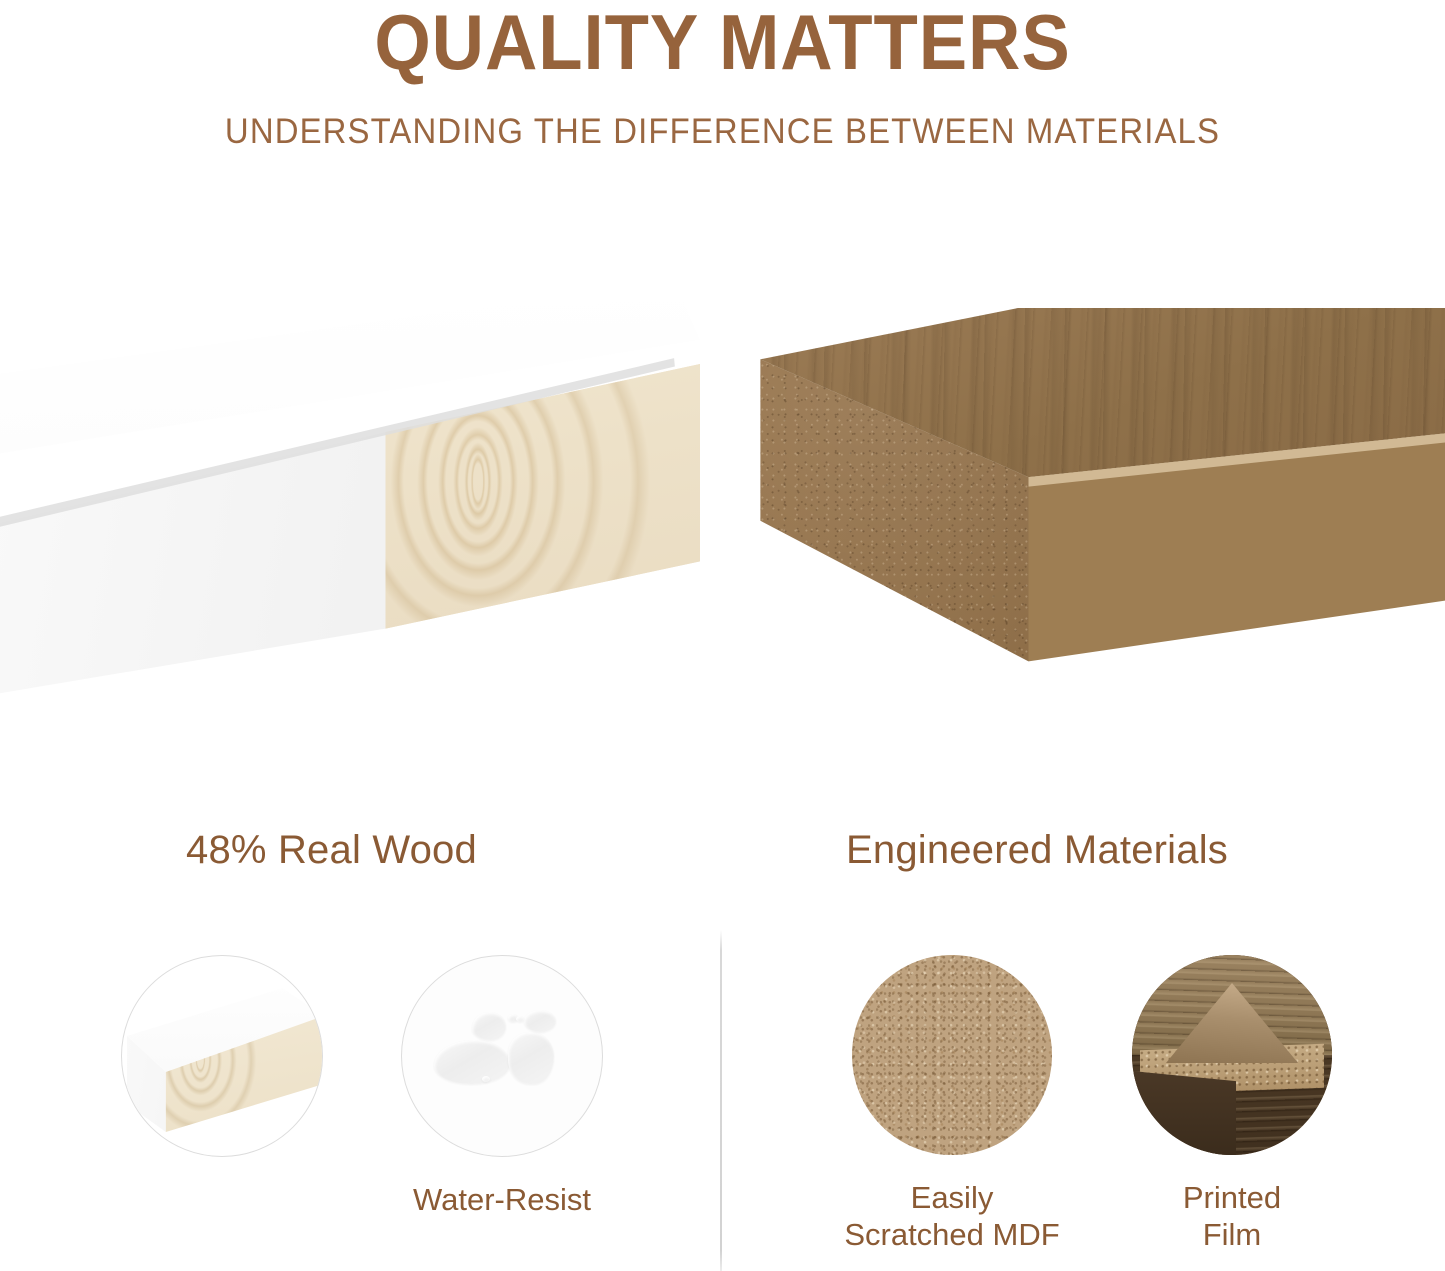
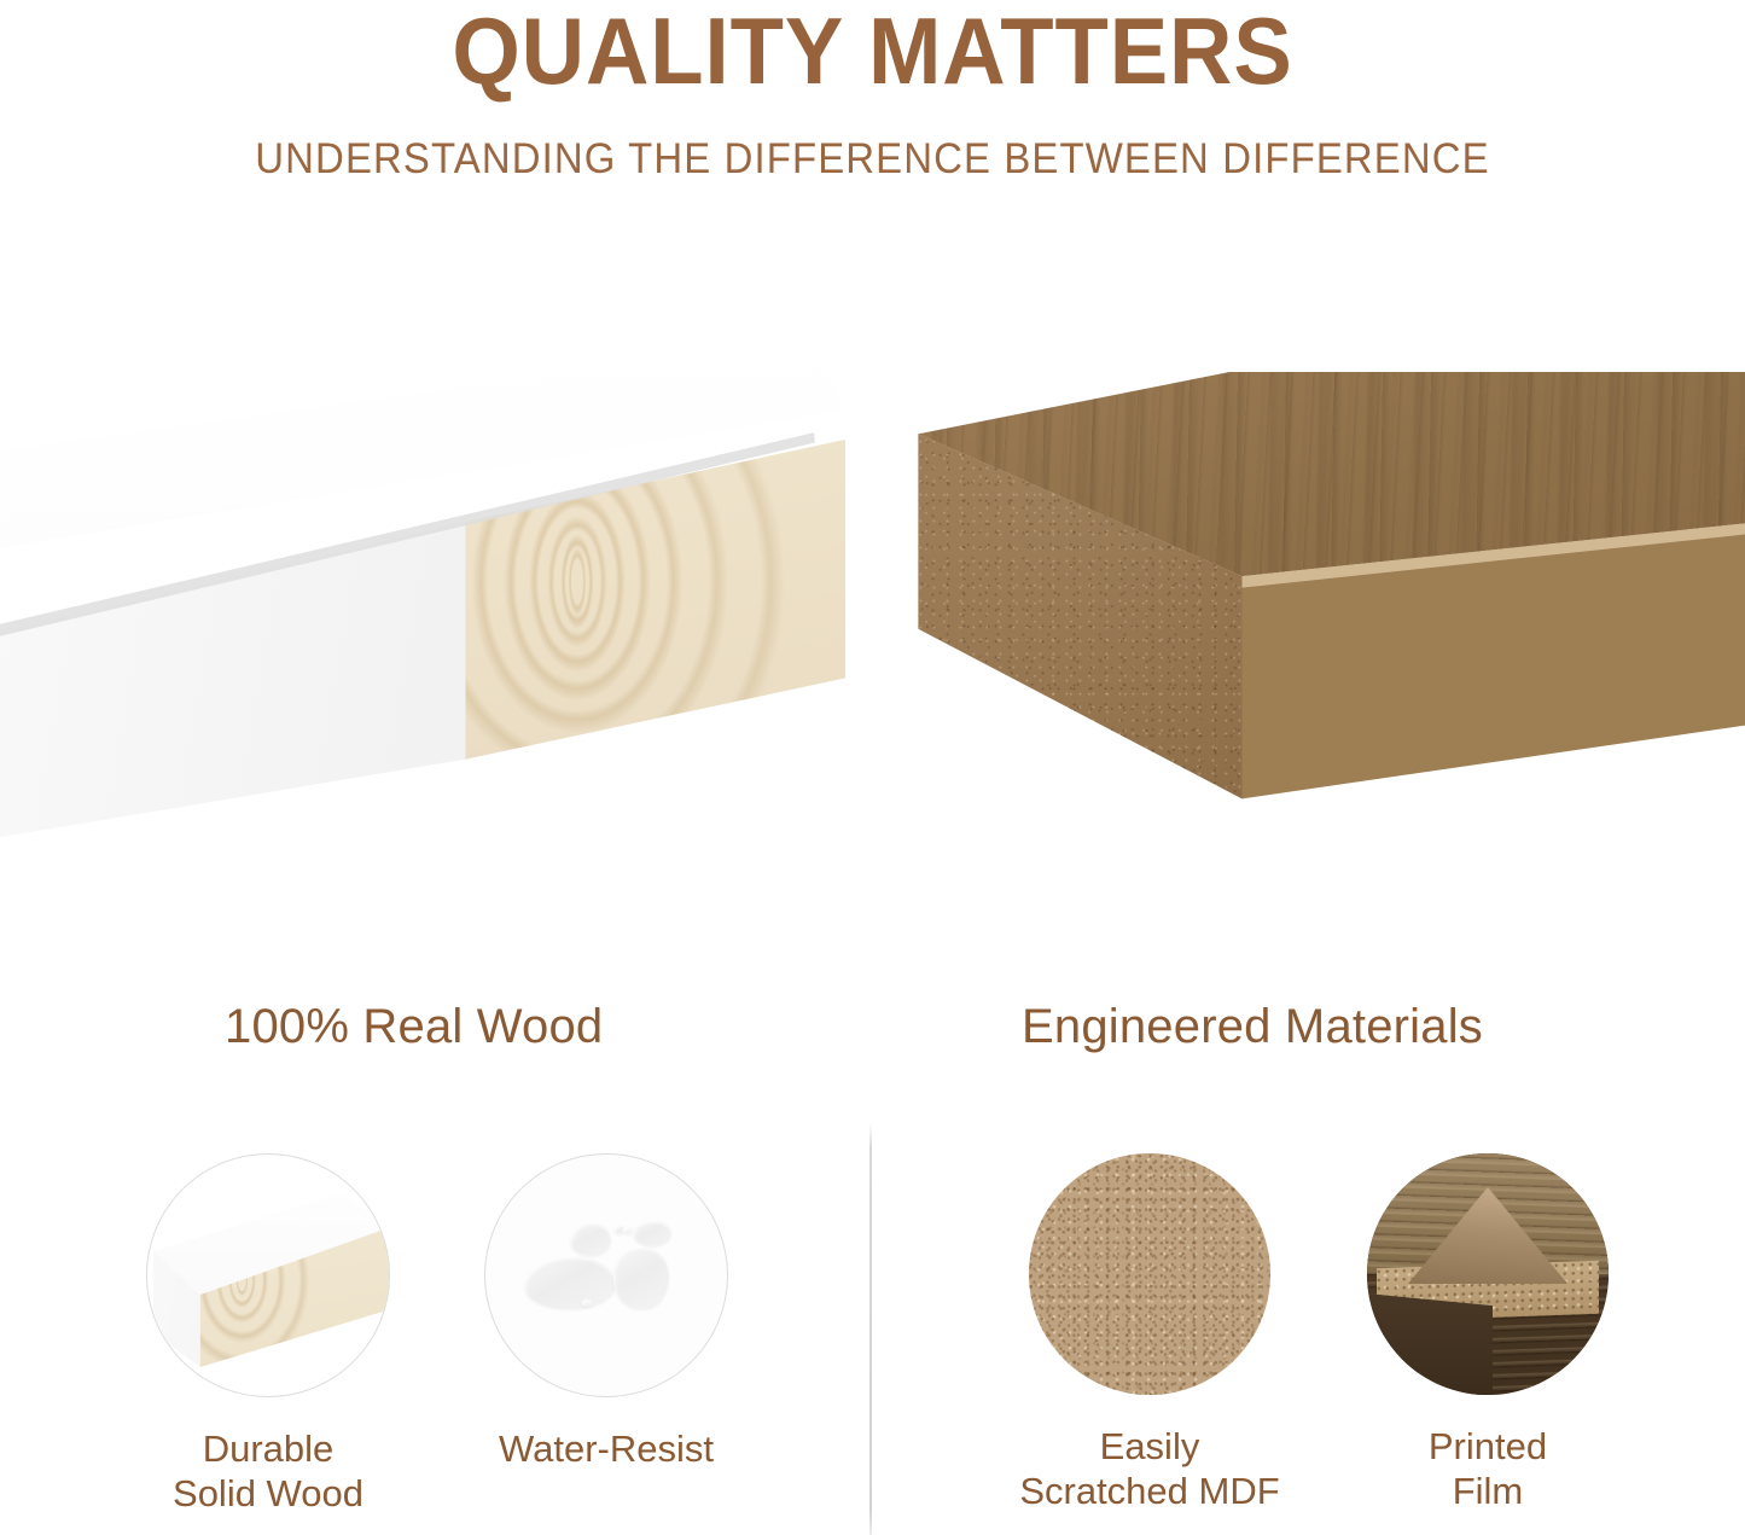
  QUALITY MATTERS
- UNDERSTANDING THE DIFFERENCE BETWEEN MATERIALS
+ UNDERSTANDING THE DIFFERENCE BETWEEN DIFFERENCE
- 48% Real Wood
+ 100% Real Wood
  Engineered Materials
+ Durable
+ Solid Wood
  Water-Resist
  Easily
  Scratched MDF
  Printed
  Film
